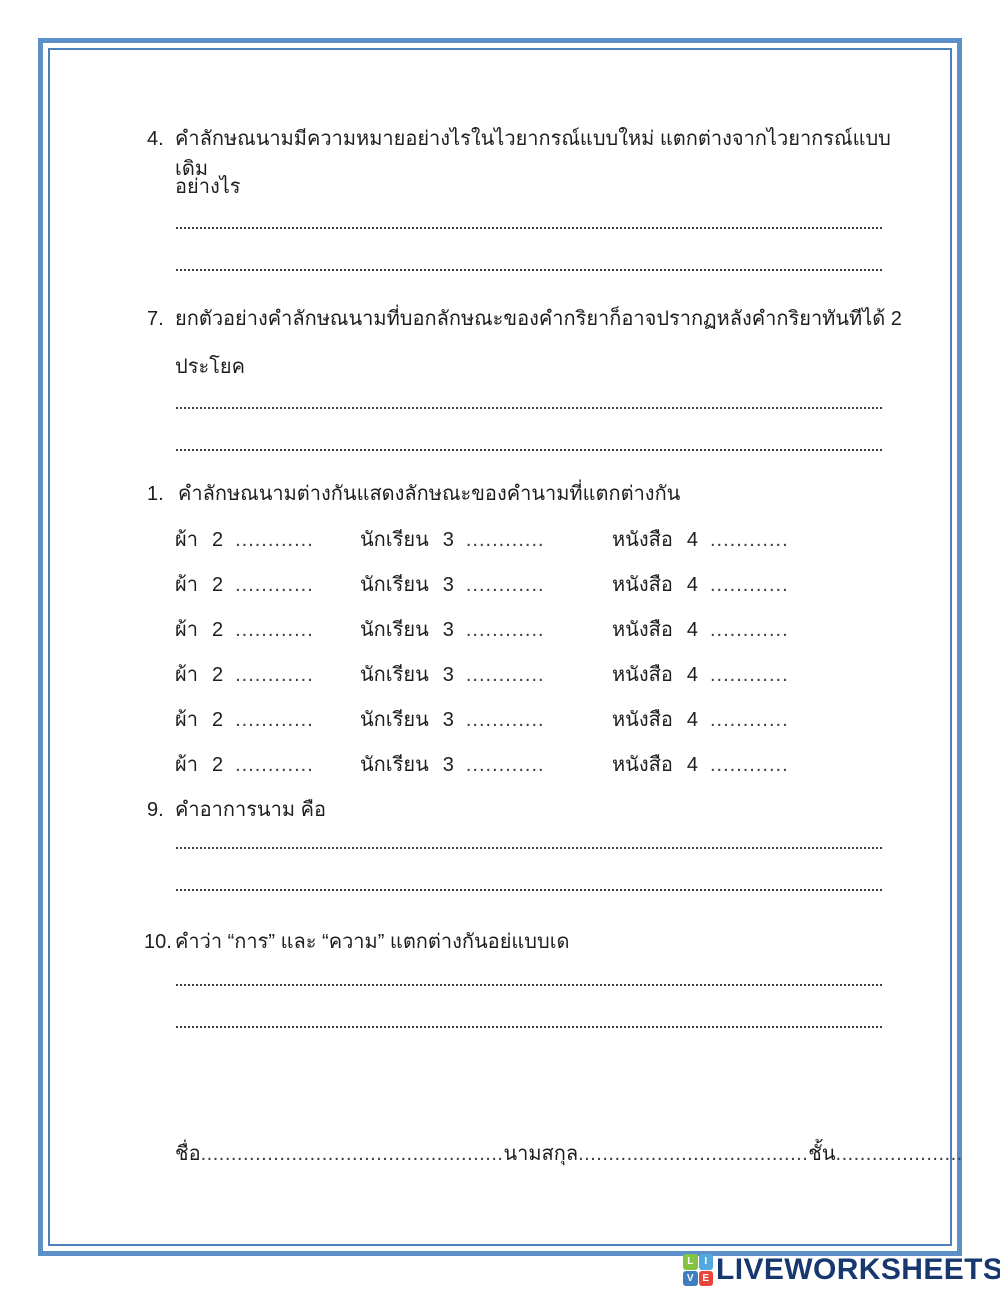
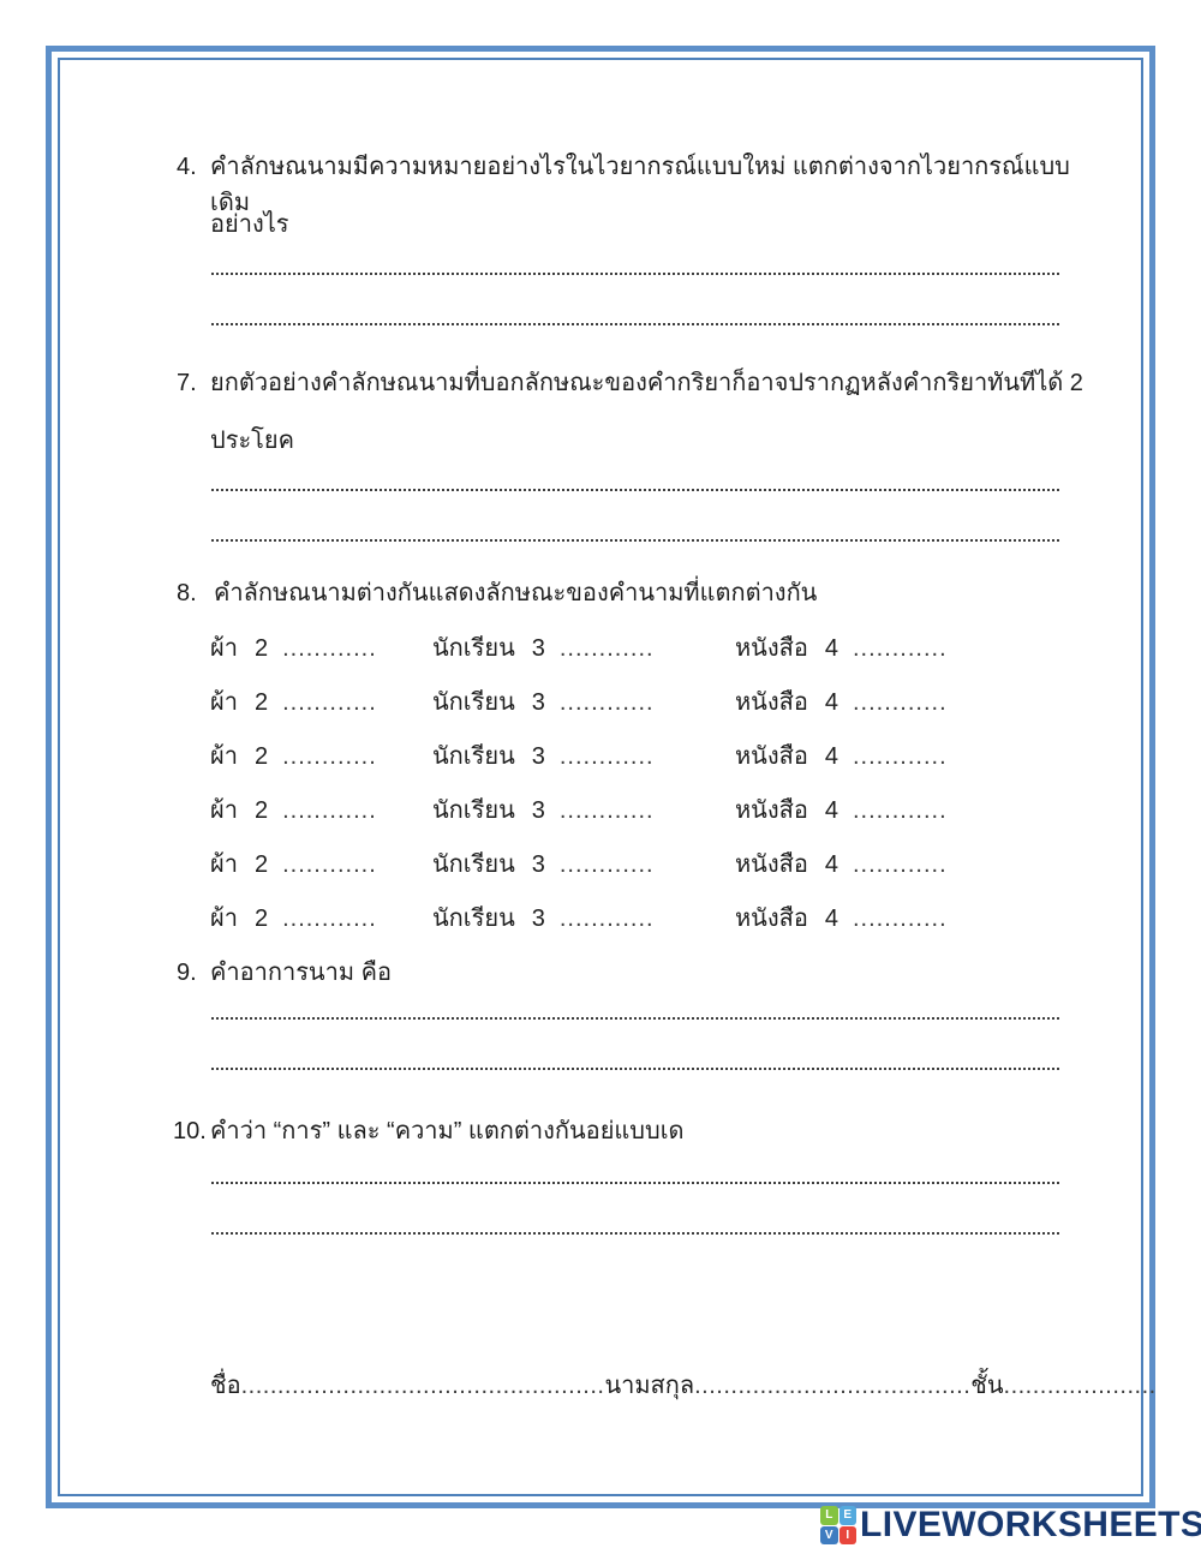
  4.
  คำลักษณนามมีความหมายอย่างไรในไวยากรณ์แบบใหม่ แตกต่างจากไวยากรณ์แบบเดิม
  อย่างไร
  7.
  ยกตัวอย่างคำลักษณนามที่บอกลักษณะของคำกริยาก็อาจปรากฏหลังคำกริยาทันทีได้ 2
  ประโยค
- 1.
+ 8.
  คำลักษณนามต่างกันแสดงลักษณะของคำนามที่แตกต่างกัน
  ผ้า
  2
  ............
  นักเรียน
  3
  ............
  หนังสือ
  4
  ............
  ผ้า
  2
  ............
  นักเรียน
  3
  ............
  หนังสือ
  4
  ............
  ผ้า
  2
  ............
  นักเรียน
  3
  ............
  หนังสือ
  4
  ............
  ผ้า
  2
  ............
  นักเรียน
  3
  ............
  หนังสือ
  4
  ............
  ผ้า
  2
  ............
  นักเรียน
  3
  ............
  หนังสือ
  4
  ............
  ผ้า
  2
  ............
  นักเรียน
  3
  ............
  หนังสือ
  4
  ............
  9.
  คำอาการนาม คือ
  10.
  คำว่า “การ” และ “ความ” แตกต่างกันอย่แบบเด
  ชื่อ..................................................นามสกุล......................................ชั้น.....................
  L
- I
+ E
  V
- E
+ I
  LIVEWORKSHEETS
